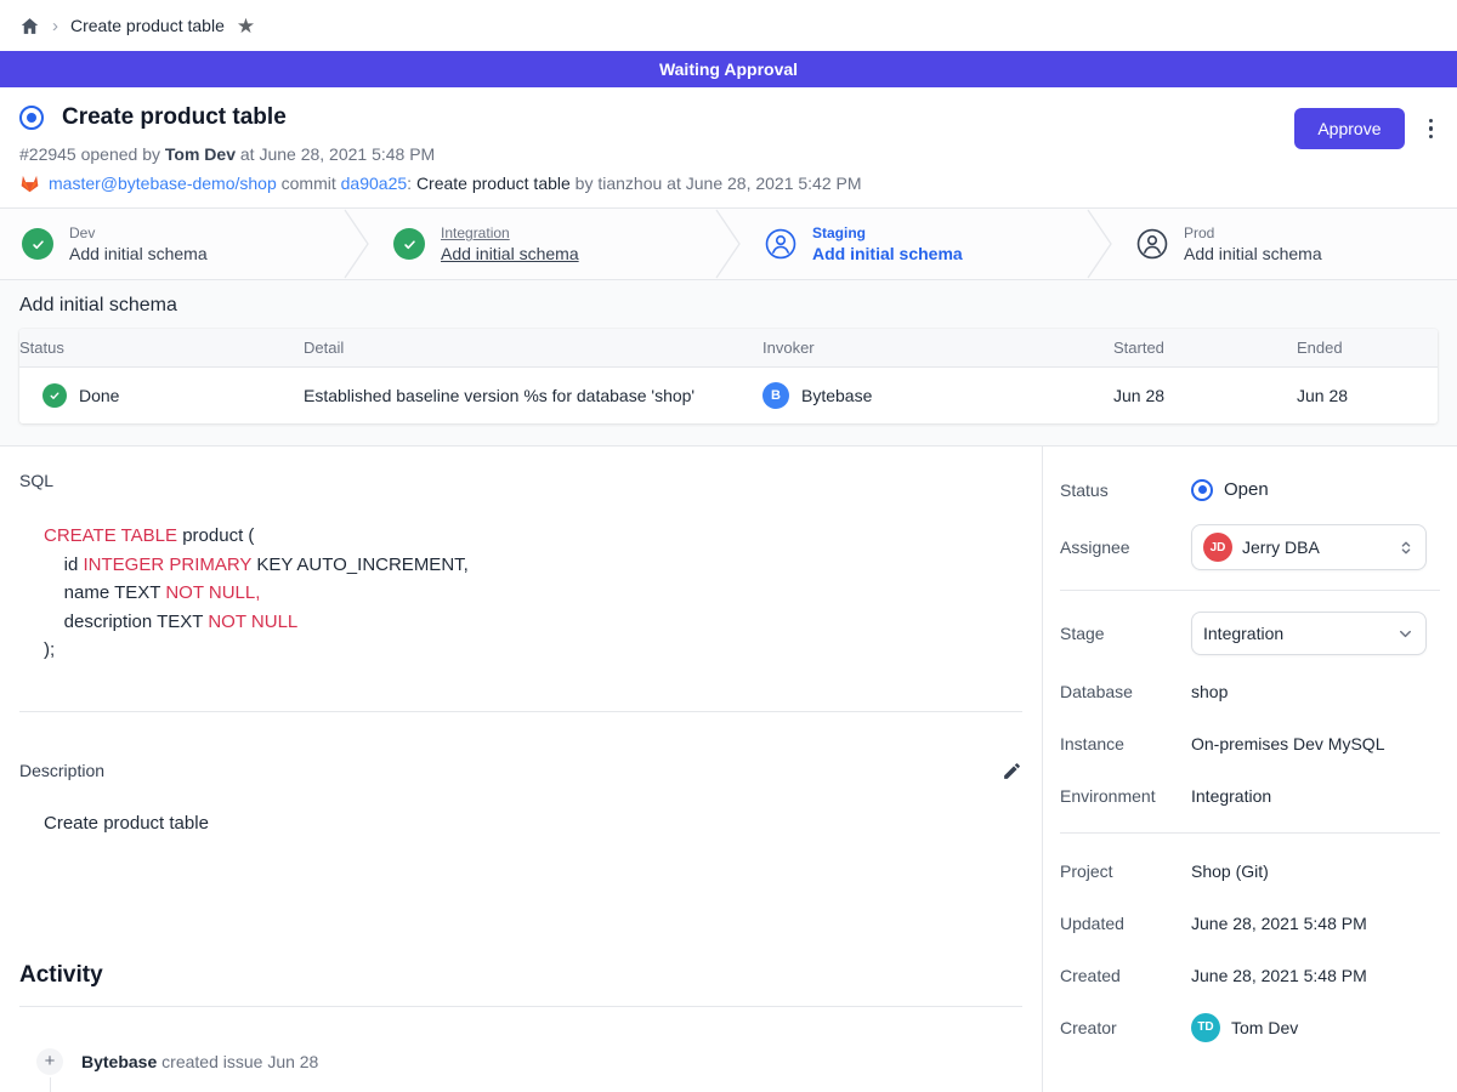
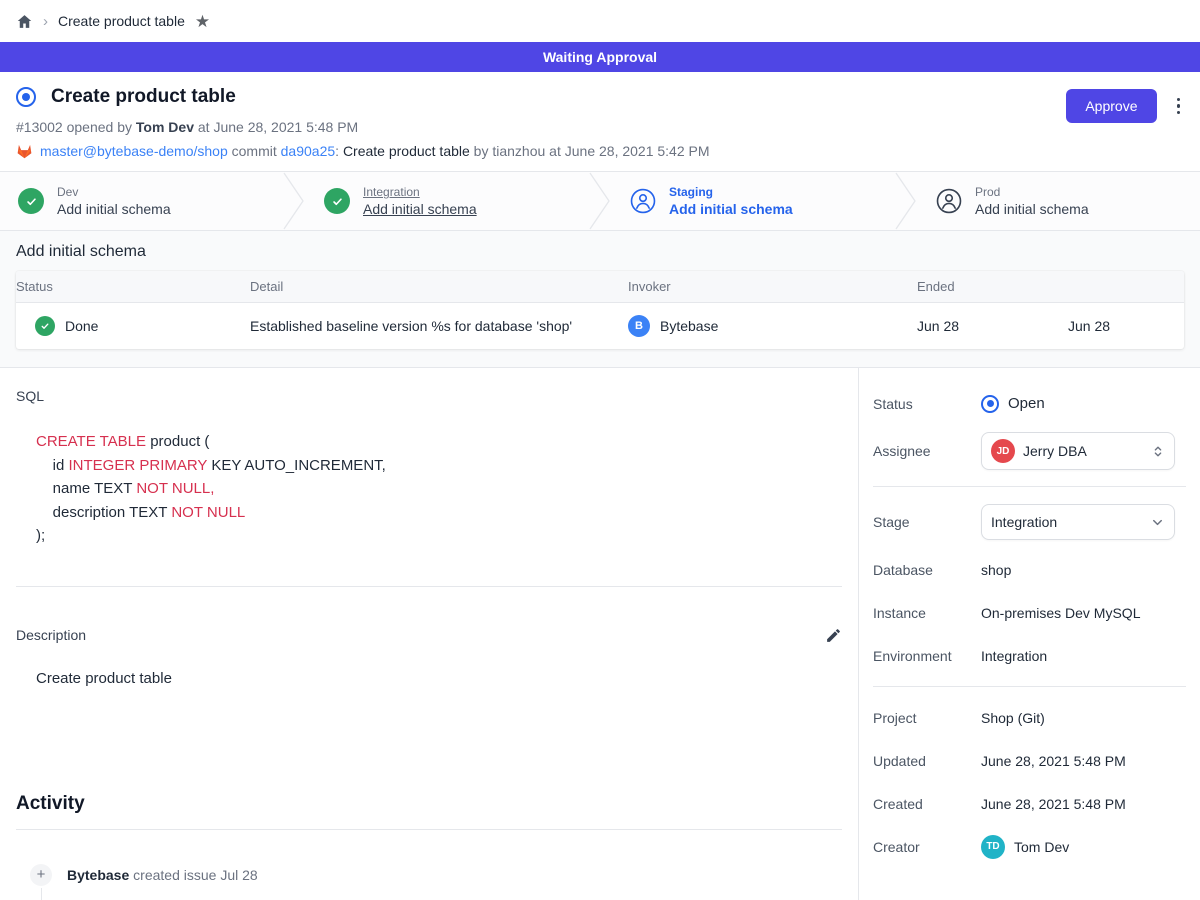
  ›
  Create product table
  ★
  Waiting Approval
  Create product table
  Approve
- #22945 opened by Tom Dev at June 28, 2021 5:48 PM
+ #13002 opened by Tom Dev at June 28, 2021 5:48 PM
  master@bytebase-demo/shop commit da90a25: Create product table by tianzhou at June 28, 2021 5:42 PM
  Dev
  Add initial schema
  Integration
  Add initial schema
  Staging
  Add initial schema
  Prod
  Add initial schema
  Add initial schema
  Status
  Detail
  Invoker
- Started
  Ended
  Done
  Established baseline version %s for database 'shop'
  B
  Bytebase
  Jun 28
  Jun 28
  SQL
  CREATE TABLE product (
  id INTEGER PRIMARY KEY AUTO_INCREMENT,
  name TEXT NOT NULL,
  description TEXT NOT NULL
  );
  Description
  Create product table
  Activity
  +
- Bytebase created issue Jun 28
+ Bytebase created issue Jul 28
  Status
  Open
  Assignee
  JD
  Jerry DBA
  Stage
  Integration
  Database
  shop
  Instance
  On-premises Dev MySQL
  Environment
  Integration
  Project
  Shop (Git)
  Updated
  June 28, 2021 5:48 PM
  Created
  June 28, 2021 5:48 PM
  Creator
  TD
  Tom Dev
